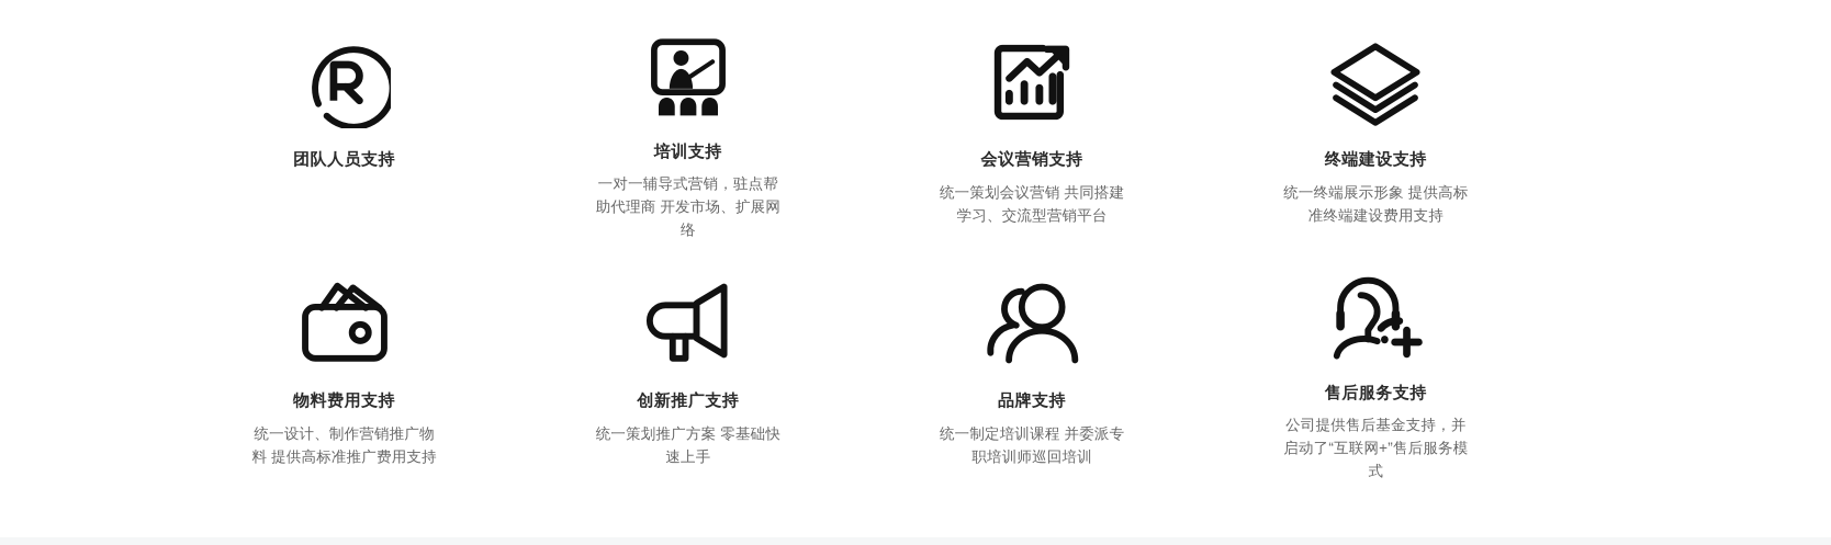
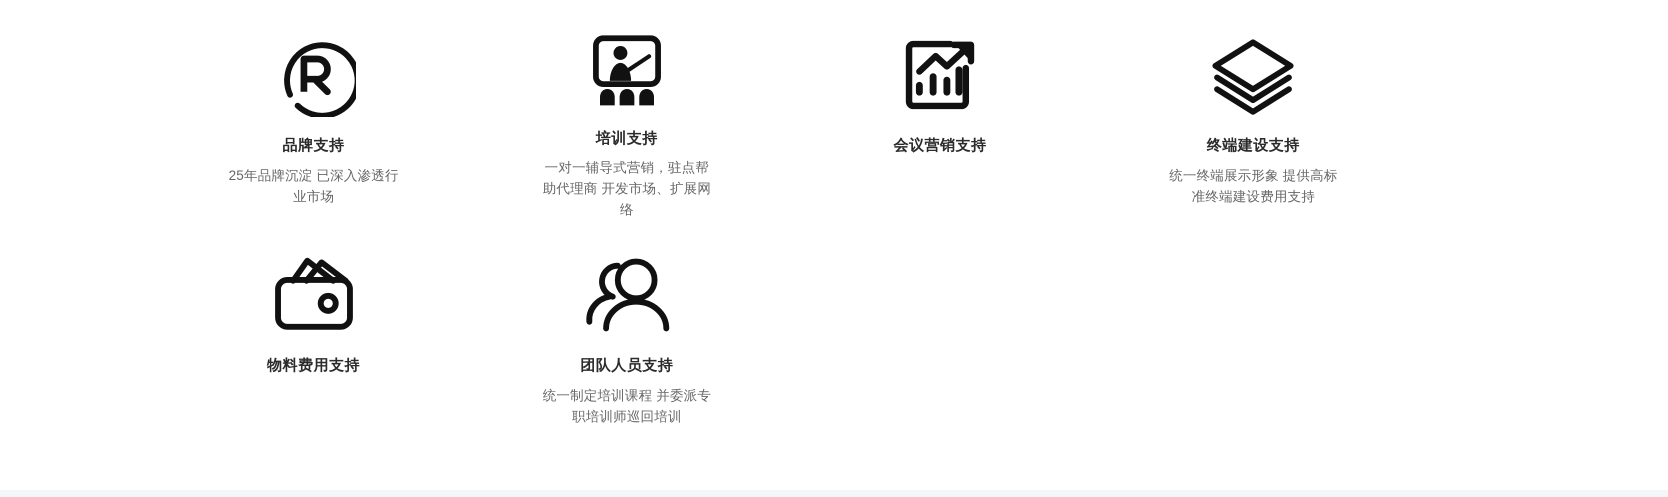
- 团队人员支持
+ 品牌支持
+ 25年品牌沉淀 已深入渗透行业市场
  培训支持
  一对一辅导式营销，驻点帮助代理商 开发市场、扩展网络
  会议营销支持
- 统一策划会议营销 共同搭建学习、交流型营销平台
  终端建设支持
  统一终端展示形象 提供高标准终端建设费用支持
  物料费用支持
- 统一设计、制作营销推广物料 提供高标准推广费用支持
- 创新推广支持
- 统一策划推广方案 零基础快速上手
- 品牌支持
+ 团队人员支持
  统一制定培训课程 并委派专职培训师巡回培训
- 售后服务支持
- 公司提供售后基金支持，并启动了“互联网+”售后服务模式
